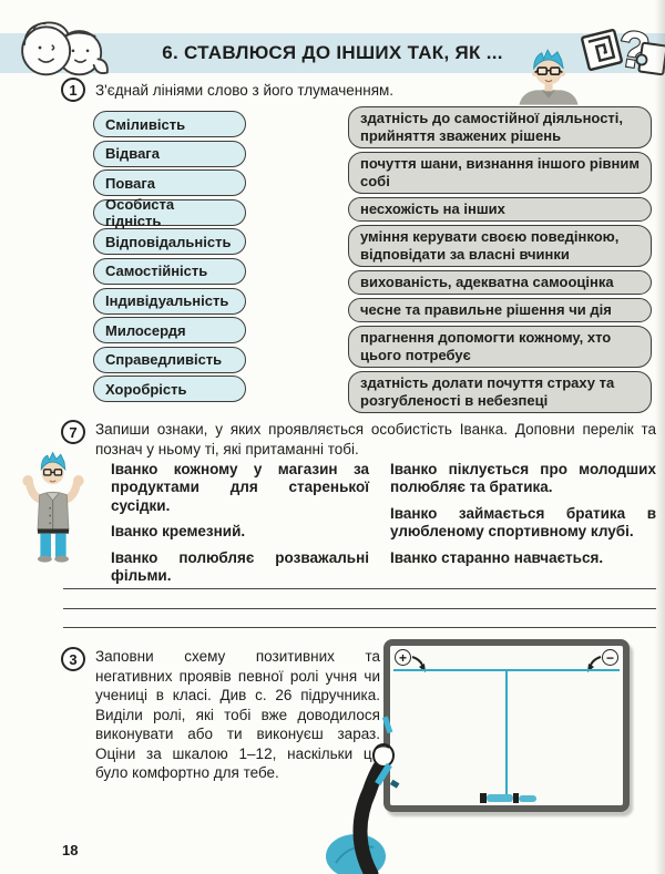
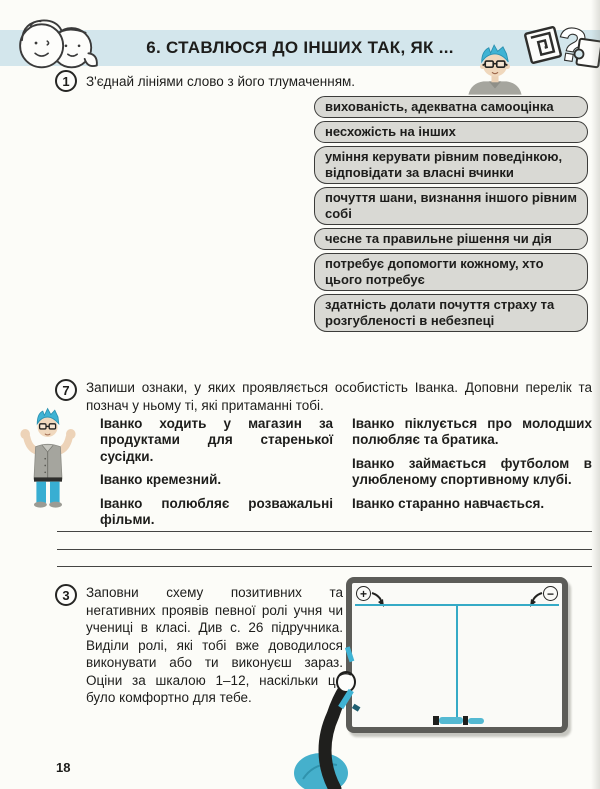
  6. СТАВЛЮСЯ ДО ІНШИХ ТАК, ЯК ...
  1
  З'єднай лініями слово з його тлумаченням.
- Сміливість
- Відвага
- Повага
- Особиста гідність
- Відповідальність
- Самостійність
- Індивідуальність
- Милосердя
- Справедливість
- Хоробрість
- здатність до самостійної діяльності, прийняття зважених рішень
- почуття шани, визнання іншого рівним собі
+ вихованість, адекватна самооцінка
  несхожість на інших
- уміння керувати своєю поведінкою, відповідати за власні вчинки
+ уміння керувати рівним поведінкою, відповідати за власні вчинки
- вихованість, адекватна самооцінка
+ почуття шани, визнання іншого рівним собі
  чесне та правильне рішення чи дія
- прагнення допомогти кожному, хто цього потребує
+ потребує допомогти кожному, хто цього потребує
  здатність долати почуття страху та розгубленості в небезпеці
  7
  Запиши ознаки, у яких проявляється особистість Іванка. Доповни перелік та познач у ньому ті, які притаманні тобі.
- Іванко кожному у магазин за продуктами для старенької сусідки.
+ Іванко ходить у магазин за продуктами для старенької сусідки.
  Іванко кремезний.
  Іванко полюбляє розважальні фільми.
  Іванко піклується про молодших полюбляє та братика.
- Іванко займається братика в улюбленому спортивному клубі.
+ Іванко займається футболом в улюбленому спортивному клубі.
  Іванко старанно навчається.
  3
  Заповни схему позитивних та негативних проявів певної ролі учня чи учениці в класі. Див с. 26 підручника. Виділи ролі, які тобі вже доводилося виконувати або ти виконуєш зараз. Оціни за шкалою 1–12, наскільки ц було комфортно для тебе.
  +
  −
  18
